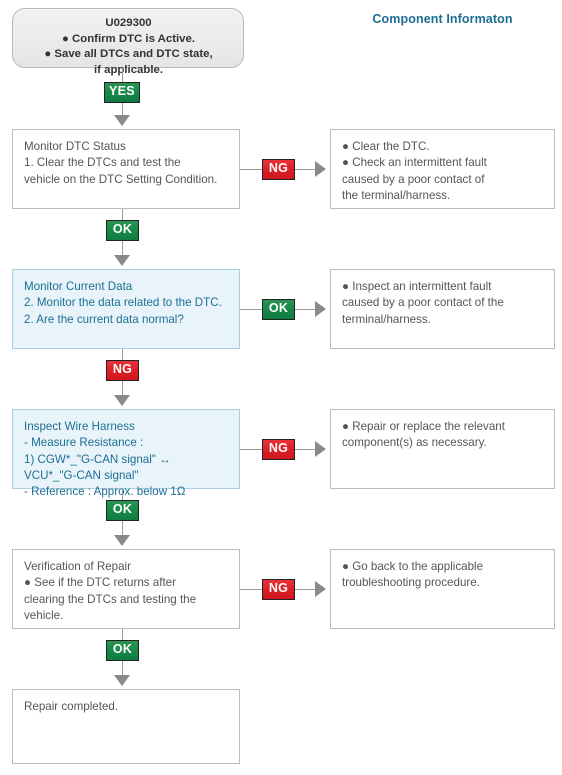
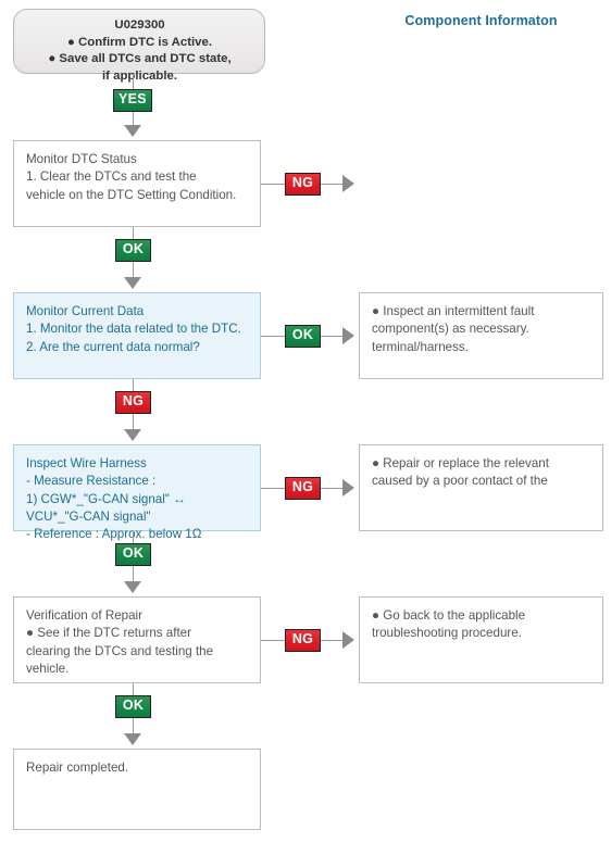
  Component Informaton
  U029300
  ● Confirm DTC is Active.
  ● Save all DTCs and DTC state,
  if applicable.
  YES
  Monitor DTC Status
  1. Clear the DTCs and test the
  vehicle on the DTC Setting Condition.
  NG
- ● Clear the DTC.
- ● Check an intermittent fault
- caused by a poor contact of
- the terminal/harness.
  OK
  Monitor Current Data
- 2. Monitor the data related to the DTC.
+ 1. Monitor the data related to the DTC.
  2. Are the current data normal?
  OK
  ● Inspect an intermittent fault
- caused by a poor contact of the
+ component(s) as necessary.
  terminal/harness.
  NG
  Inspect Wire Harness
  - Measure Resistance :
  1) CGW*_"G-CAN signal" ↔
  VCU*_"G-CAN signal"
  - Reference : Apprx. below 1Ω
  NG
  ● Repair or replace the relevant
- component(s) as necessary.
+ caused by a poor contact of the
  OK
  Verification of Repair
  ● See if the DTC returns after
  clearing the DTCs and testing the
  vehicle.
  NG
  ● Go back to the applicable
  troubleshooting procedure.
  OK
  Repair completed.
